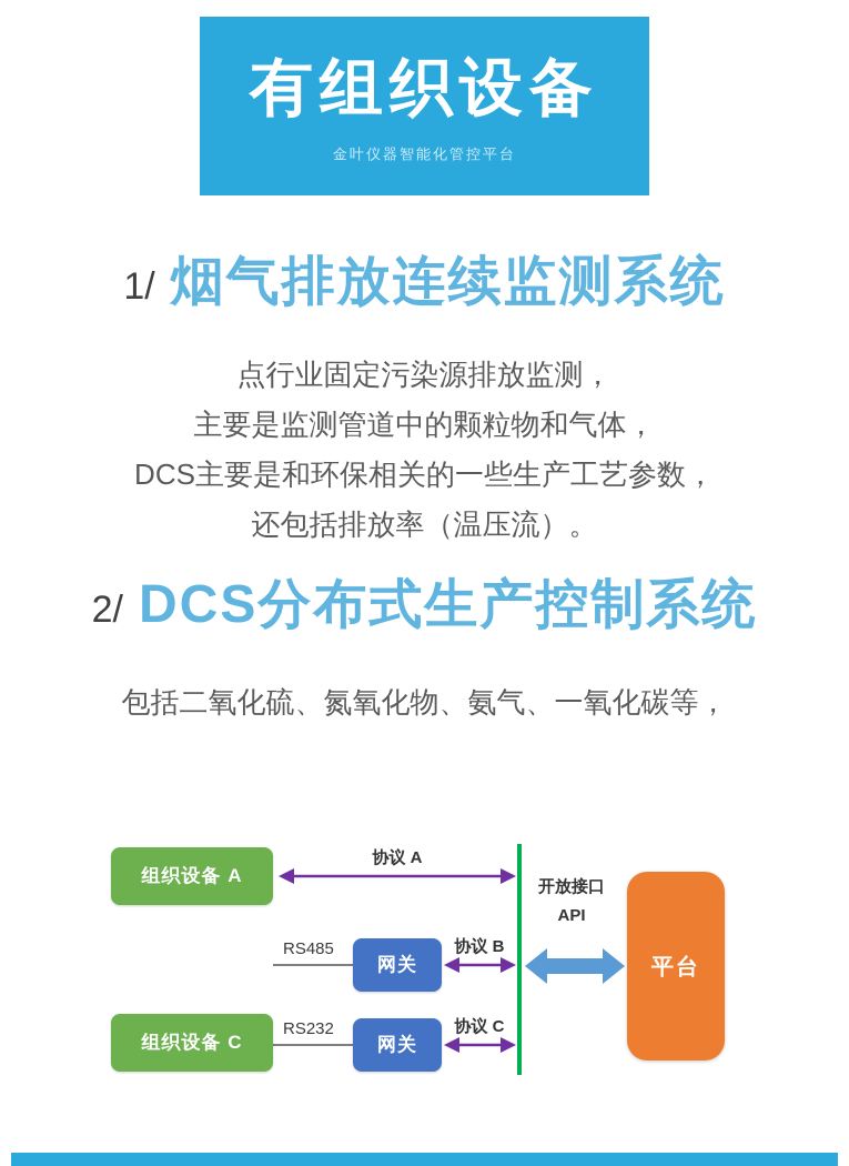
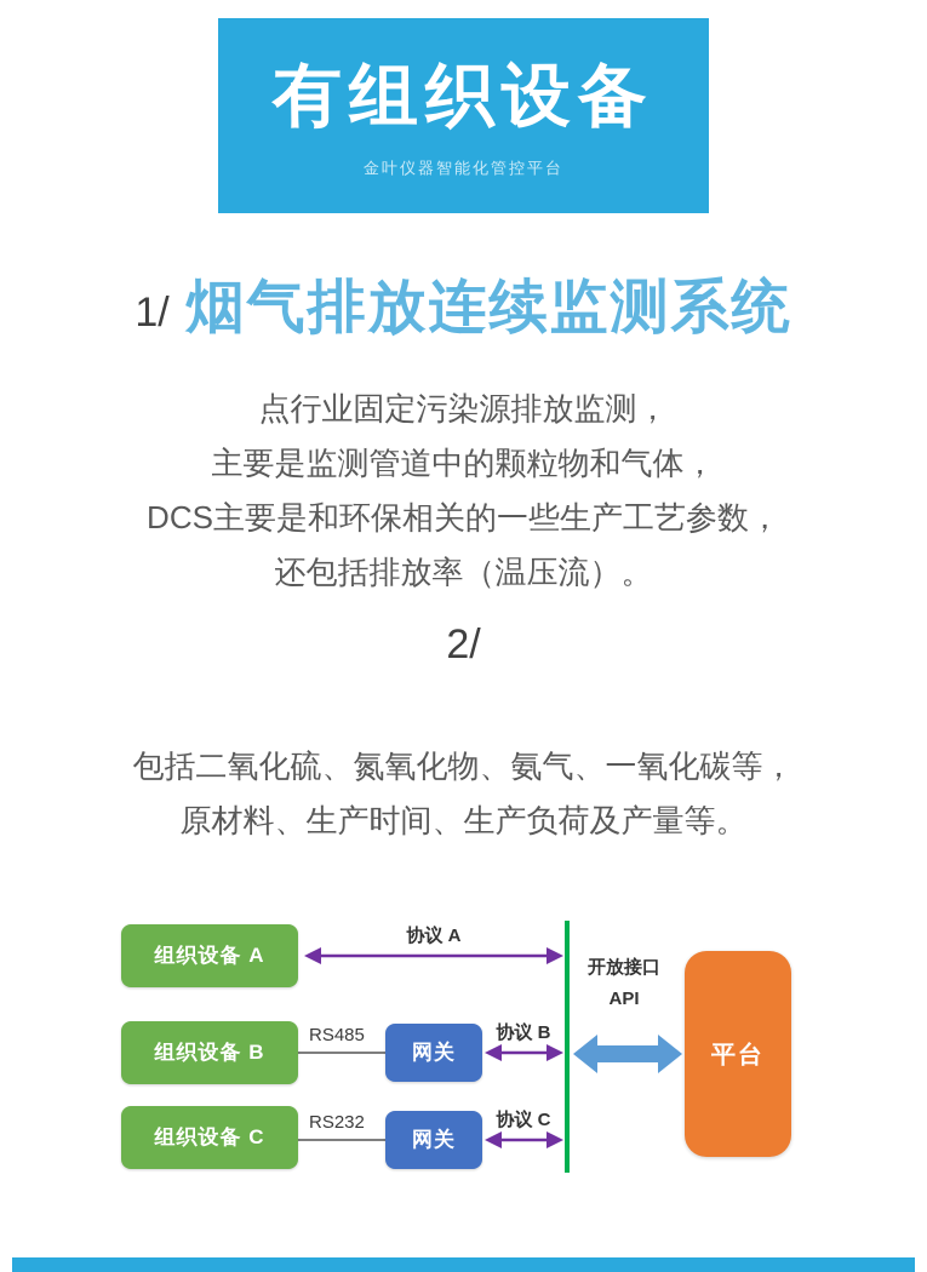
  有组织设备
  金叶仪器智能化管控平台
  1/
  烟气排放连续监测系统
  点行业固定污染源排放监测，
  主要是监测管道中的颗粒物和气体，
  DCS主要是和环保相关的一些生产工艺参数，
  还包括排放率（温压流）。
  2/
- DCS分布式生产控制系统
  包括二氧化硫、氮氧化物、氨气、一氧化碳等，
+ 原材料、生产时间、生产负荷及产量等。
  组织设备 A
+ 组织设备 B
  组织设备 C
  网关
  网关
  平台
  协议 A
  协议 B
  协议 C
  RS485
  RS232
  开放接口
  API
